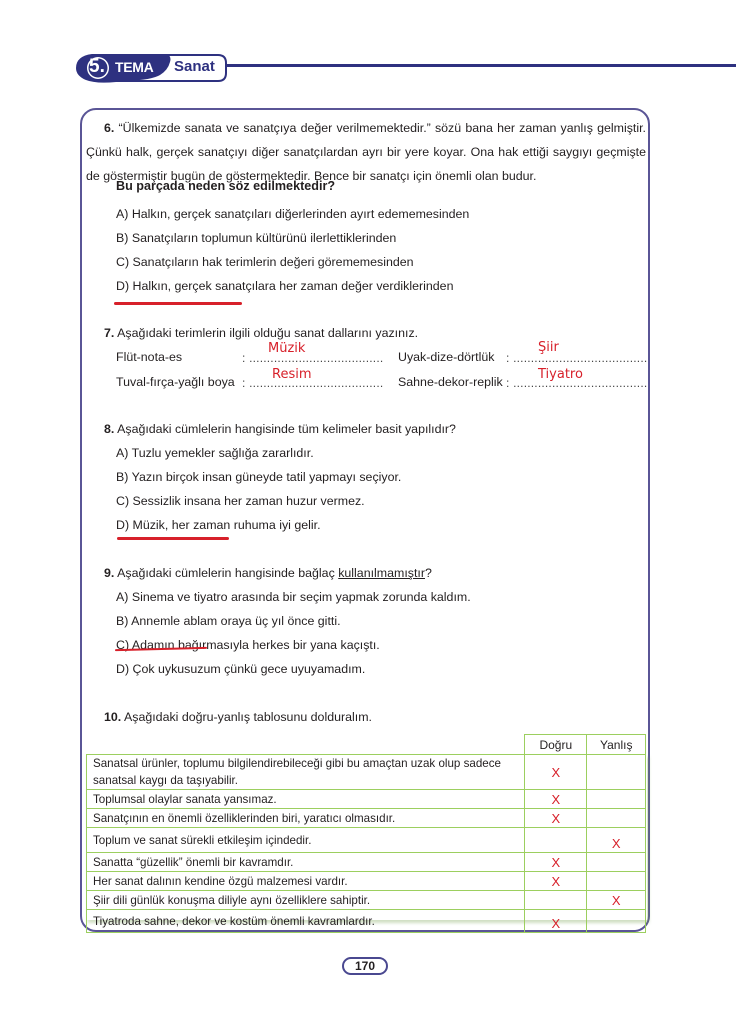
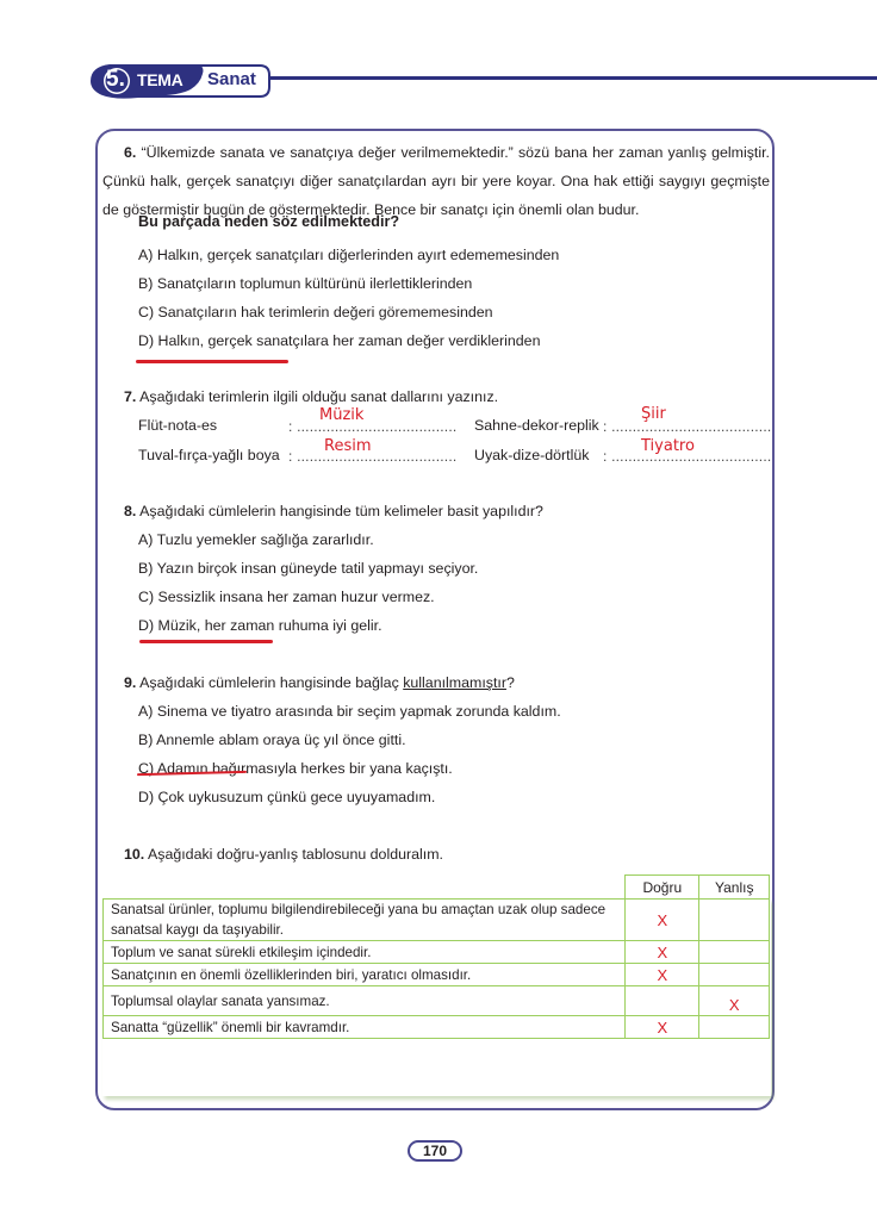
  5.
  TEMA
  Sanat
  6. “Ülkemizde sanata ve sanatçıya değer verilmemektedir.” sözü bana her zaman yanlış gelmiştir. Çünkü halk, gerçek sanatçıyı diğer sanatçılardan ayrı bir yere koyar. Ona hak ettiği saygıyı geçmişte de göstermiştir bugün de göstermektedir. Bence bir sanatçı için önemli olan budur.
  Bu parçada neden söz edilmektedir?
  A) Halkın, gerçek sanatçıları diğerlerinden ayırt edememesinden
  B) Sanatçıların toplumun kültürünü ilerlettiklerinden
  C) Sanatçıların hak terimlerin değeri görememesinden
  D) Halkın, gerçek sanatçılara her zaman değer verdiklerinden
  7. Aşağıdaki terimlerin ilgili olduğu sanat dallarını yazınız.
  Flüt-nota-es
  : ......................................
  Müzik
- Uyak-dize-dörtlük
+ Sahne-dekor-replik
  : ......................................
  Şiir
  Tuval-fırça-yağlı boya
  : ......................................
  Resim
- Sahne-dekor-replik
+ Uyak-dize-dörtlük
  : ......................................
  Tiyatro
  8. Aşağıdaki cümlelerin hangisinde tüm kelimeler basit yapılıdır?
  A) Tuzlu yemekler sağlığa zararlıdır.
  B) Yazın birçok insan güneyde tatil yapmayı seçiyor.
  C) Sessizlik insana her zaman huzur vermez.
  D) Müzik, her zaman ruhuma iyi gelir.
  9. Aşağıdaki cümlelerin hangisinde bağlaç kullanılmamıştır?
  A) Sinema ve tiyatro arasında bir seçim yapmak zorunda kaldım.
  B) Annemle ablam oraya üç yıl önce gitti.
  C) Adamın bağırmasıyla herkes bir yana kaçıştı.
  D) Çok uykusuzum çünkü gece uyuyamadım.
  10. Aşağıdaki doğru-yanlış tablosunu dolduralım.
  	Doğru	Yanlış
- Sanatsal ürünler, toplumu bilgilendirebileceği gibi bu amaçtan uzak olup sadece sanatsal kaygı da taşıyabilir.	X
+ Sanatsal ürünler, toplumu bilgilendirebileceği yana bu amaçtan uzak olup sadece sanatsal kaygı da taşıyabilir.	X
- Toplumsal olaylar sanata yansımaz.	X
+ Toplum ve sanat sürekli etkileşim içindedir.	X
  Sanatçının en önemli özelliklerinden biri, yaratıcı olmasıdır.	X
- Toplum ve sanat sürekli etkileşim içindedir.		X
+ Toplumsal olaylar sanata yansımaz.		X
  Sanatta “güzellik” önemli bir kavramdır.	X
- Her sanat dalının kendine özgü malzemesi vardır.	X
- Şiir dili günlük konuşma diliyle aynı özelliklere sahiptir.		X
- Tiyatroda sahne, dekor ve kostüm önemli kavramlardır.	X
  170
